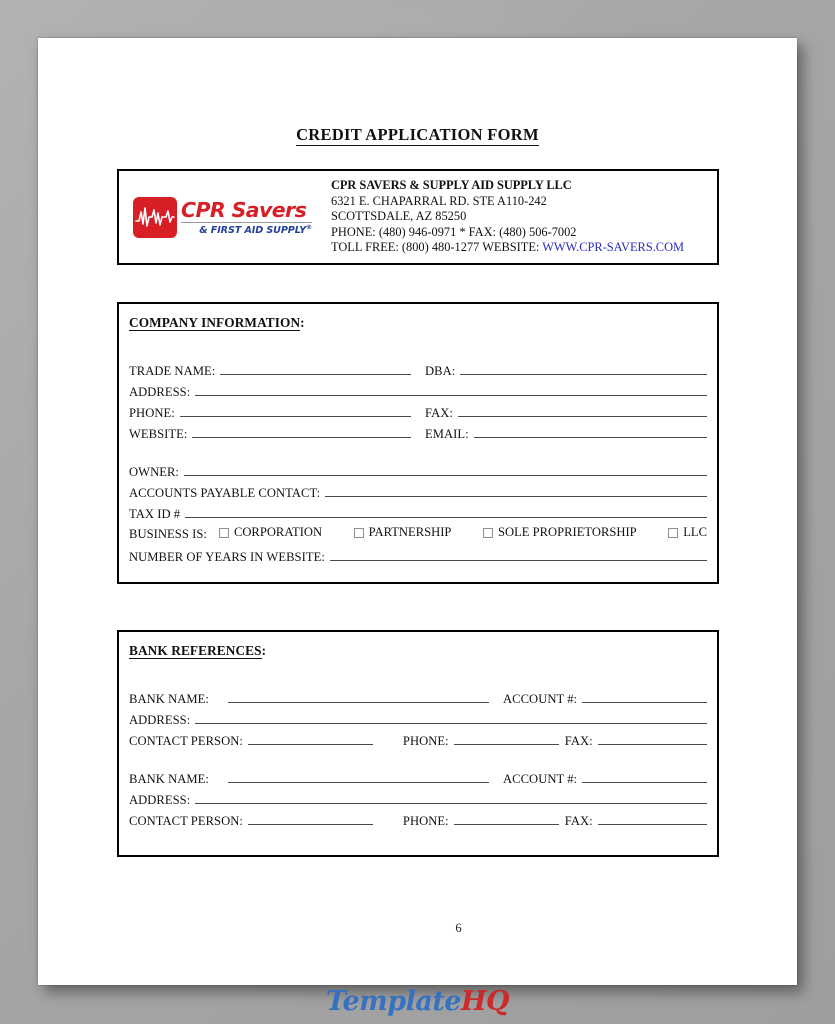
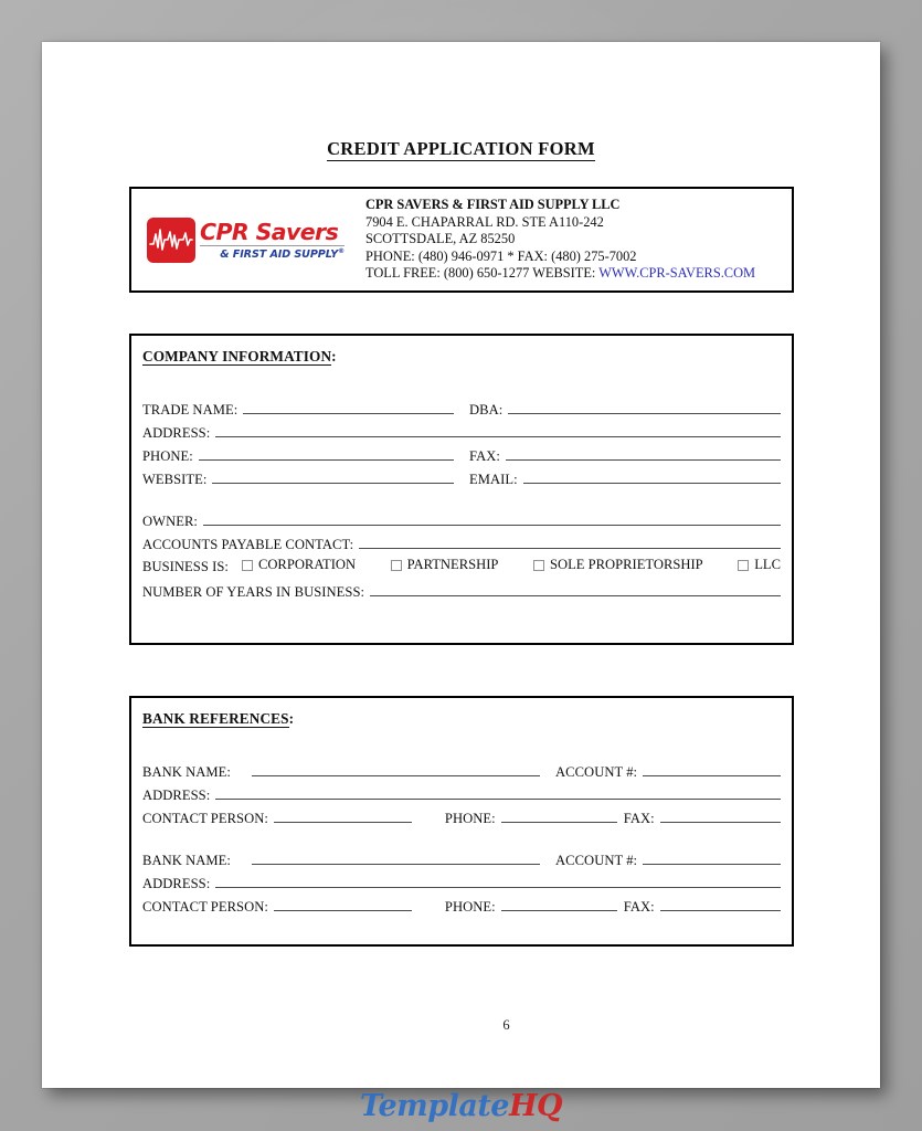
  CREDIT APPLICATION FORM
  CPR Savers
  & FIRST AID SUPPLY
- CPR SAVERS & SUPPLY AID SUPPLY LLC
+ CPR SAVERS & FIRST AID SUPPLY LLC
- 6321 E. CHAPARRAL RD. STE A110-242
+ 7904 E. CHAPARRAL RD. STE A110-242
  SCOTTSDALE, AZ 85250
- PHONE: (480) 946-0971 * FAX: (480) 506-7002
+ PHONE: (480) 946-0971 * FAX: (480) 275-7002
- TOLL FREE: (800) 480-1277 WEBSITE: WWW.CPR-SAVERS.COM
+ TOLL FREE: (800) 650-1277 WEBSITE: WWW.CPR-SAVERS.COM
  COMPANY INFORMATION:
  TRADE NAME:
  DBA:
  ADDRESS:
  PHONE:
  FAX:
  WEBSITE:
  EMAIL:
  OWNER:
  ACCOUNTS PAYABLE CONTACT:
- TAX ID #
  BUSINESS IS:
  CORPORATION
  PARTNERSHIP
  SOLE PROPRIETORSHIP
  LLC
- NUMBER OF YEARS IN WEBSITE:
+ NUMBER OF YEARS IN BUSINESS:
  BANK REFERENCES:
  BANK NAME:
  ACCOUNT #:
  ADDRESS:
  CONTACT PERSON:
  PHONE:
  FAX:
  BANK NAME:
  ACCOUNT #:
  ADDRESS:
  CONTACT PERSON:
  PHONE:
  FAX:
  6
  TemplateHQ
